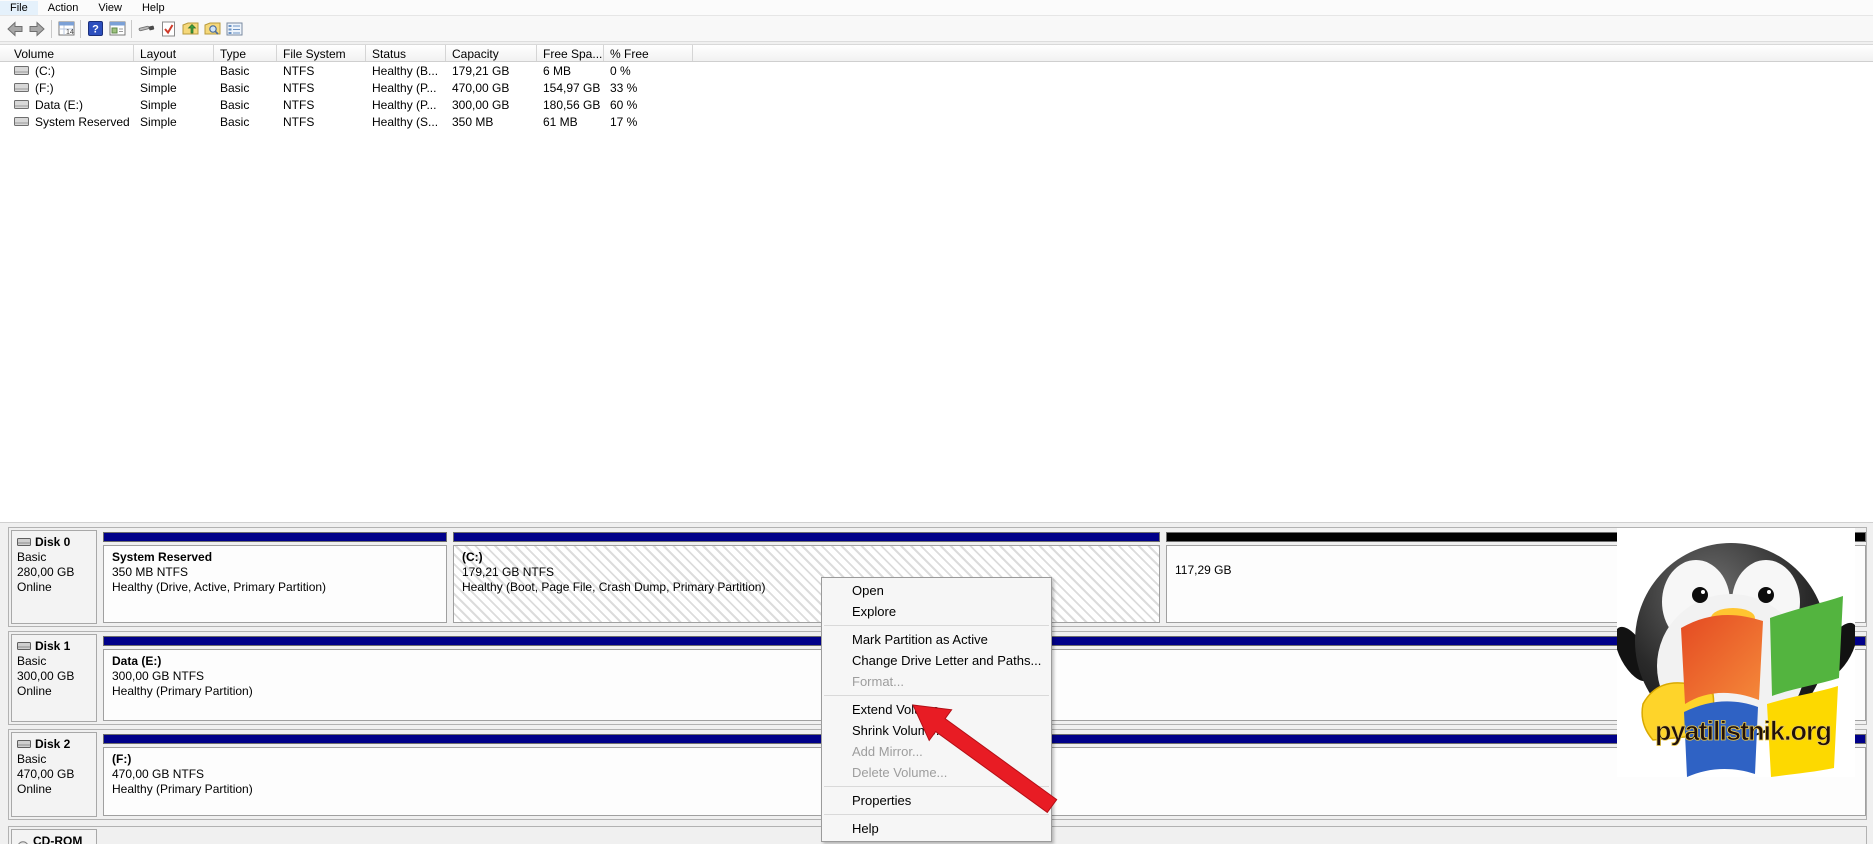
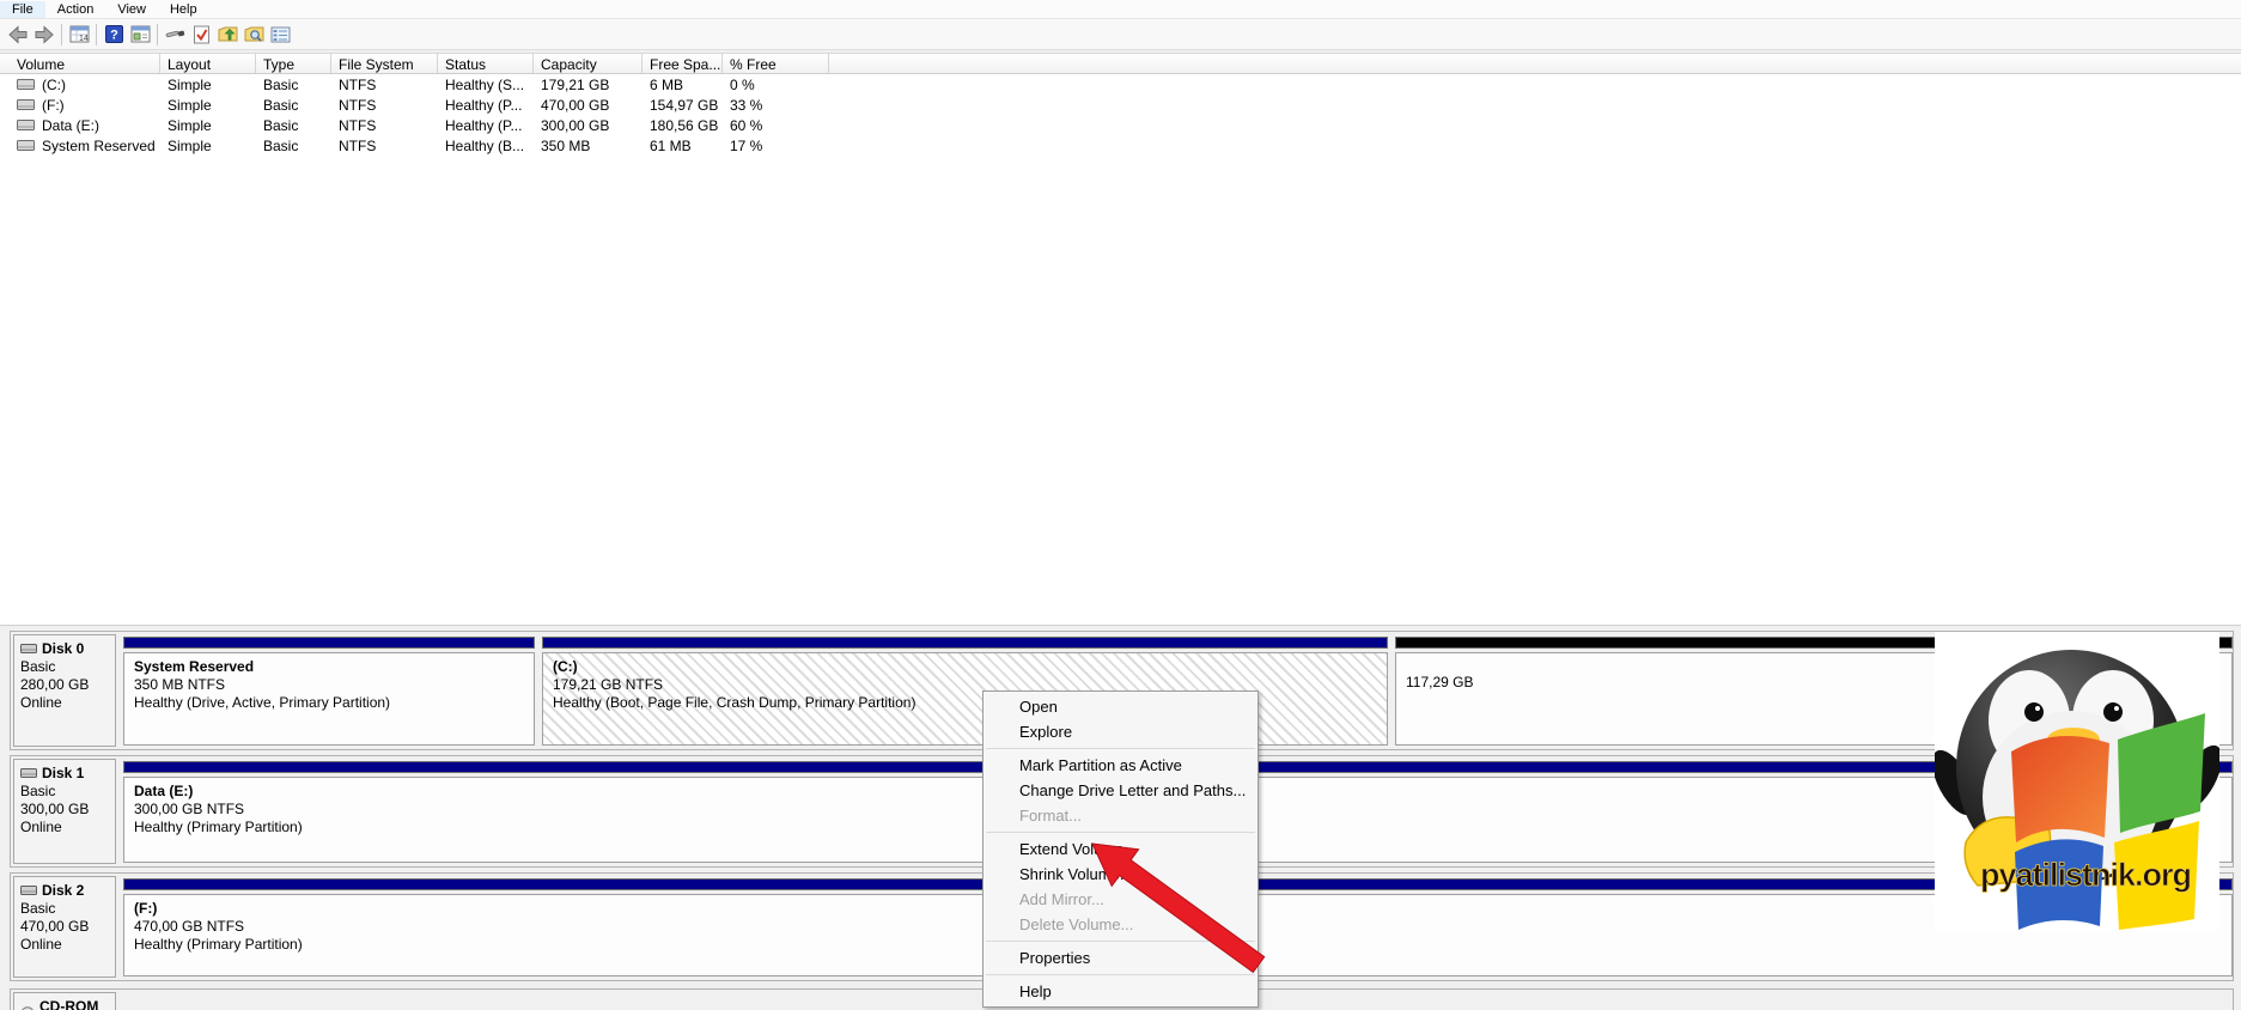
  File
  Action
  View
  Help
  ?
  Volume
  Layout
  Type
  File System
  Status
  Capacity
  Free Spa...
  % Free
  (C:)
  Simple
  Basic
  NTFS
- Healthy (B...
+ Healthy (S...
  179,21 GB
  6 MB
  0 %
  (F:)
  Simple
  Basic
  NTFS
  Healthy (P...
  470,00 GB
  154,97 GB
  33 %
  Data (E:)
  Simple
  Basic
  NTFS
  Healthy (P...
  300,00 GB
  180,56 GB
  60 %
  System Reserved
  Simple
  Basic
  NTFS
- Healthy (S...
+ Healthy (B...
  350 MB
  61 MB
  17 %
  Disk 0
  Basic
  280,00 GB
  Online
  System Reserved
  350 MB NTFS
  Healthy (Drive, Active, Primary Partition)
  (C:)
  179,21 GB NTFS
  Healthy (Boot, Page File, Crash Dump, Primary Partition)
  117,29 GB
  Disk 1
  Basic
  300,00 GB
  Online
  Data (E:)
  300,00 GB NTFS
  Healthy (Primary Partition)
  Disk 2
  Basic
  470,00 GB
  Online
  (F:)
  470,00 GB NTFS
  Healthy (Primary Partition)
  CD-ROM
  pyatilistnik.org
  Open
  Explore
  Mark Partition as Active
  Change Drive Letter and Paths...
  Format...
  Shrink Volum
  Add Mirror...
  Delete Volume...
  Properties
  Help
